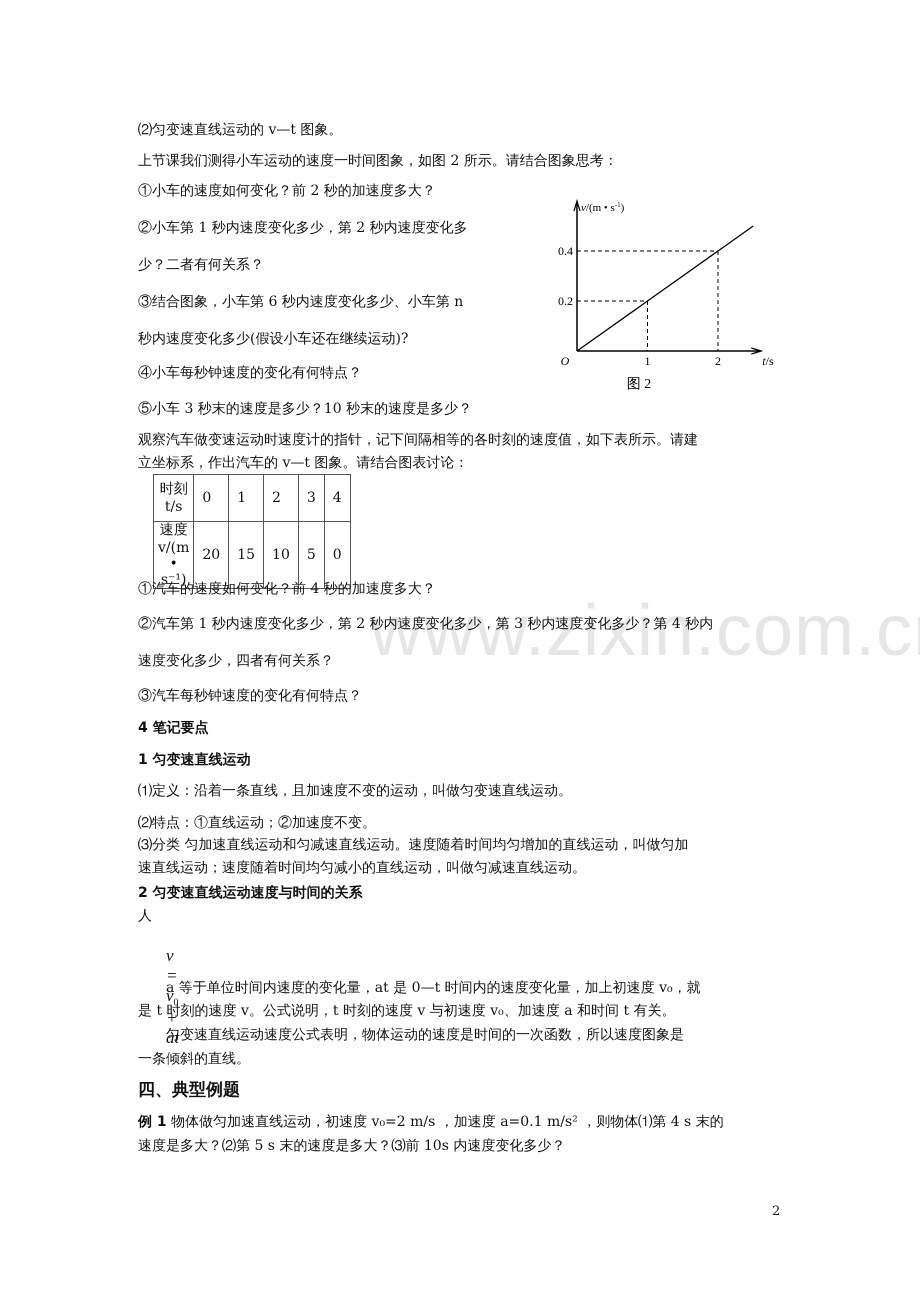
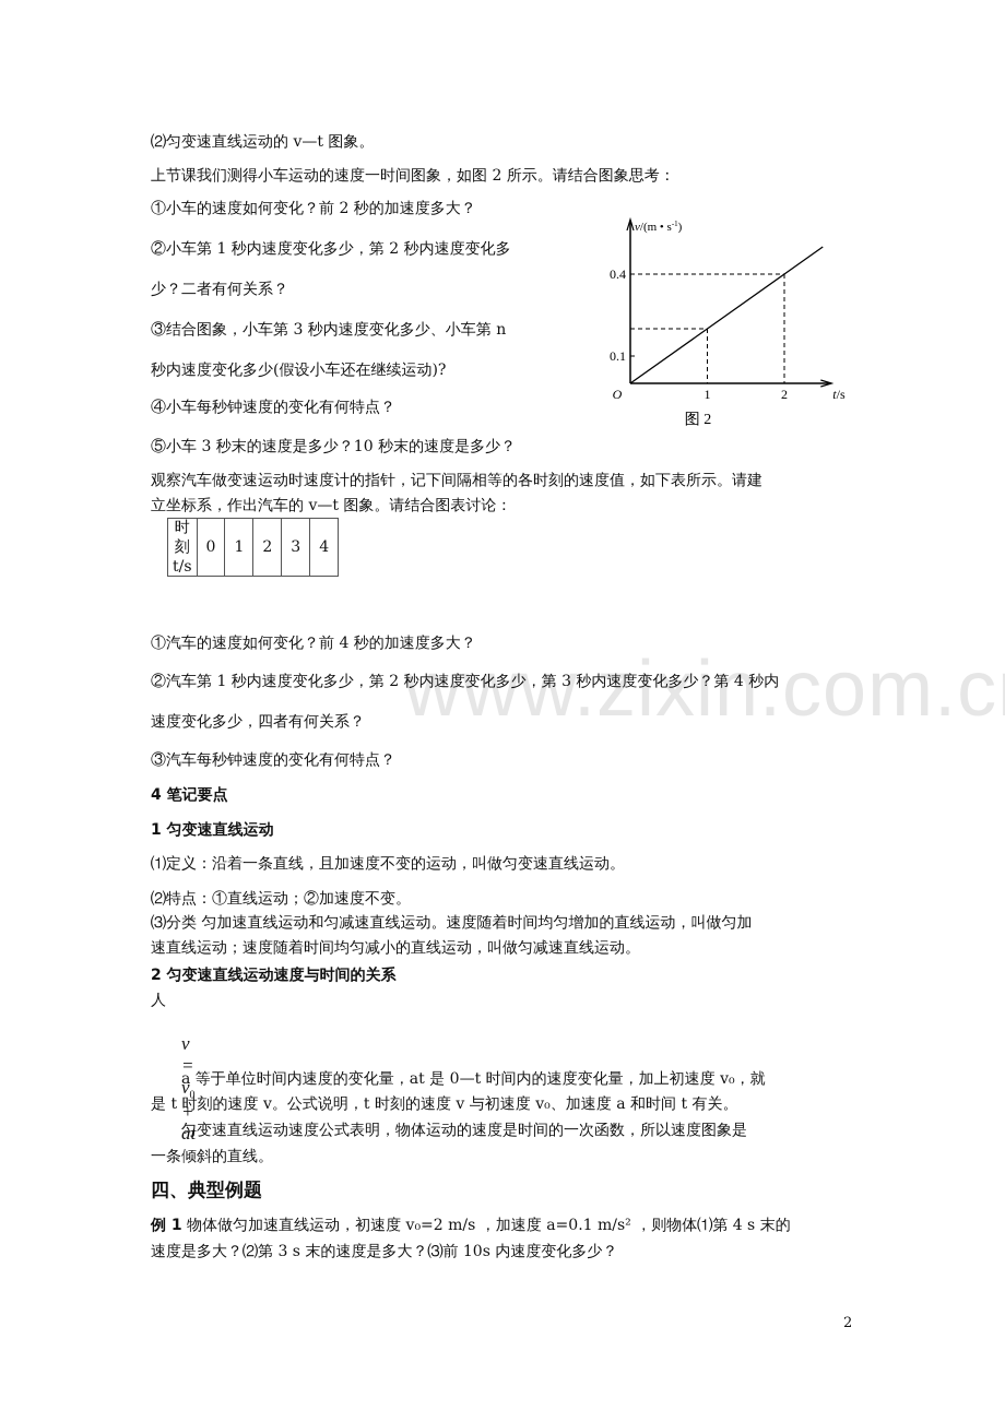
  www.zixin.com.c
  ⑵匀变速直线运动的 v—t 图象。
  上节课我们测得小车运动的速度一时间图象，如图 2 所示。请结合图象思考：
  ①小车的速度如何变化？前 2 秒的加速度多大？
  ②小车第 1 秒内速度变化多少，第 2 秒内速度变化多
  少？二者有何关系？
- ③结合图象，小车第 6 秒内速度变化多少、小车第 n
+ ③结合图象，小车第 3 秒内速度变化多少、小车第 n
  秒内速度变化多少(假设小车还在继续运动)?
  ④小车每秒钟速度的变化有何特点？
  ⑤小车 3 秒末的速度是多少？10 秒末的速度是多少？
- 0.2
+ 0.1
  0.4
  1
  2
  O
  t/s
  v/(m • s-1)
  图 2
  观察汽车做变速运动时速度计的指针，记下间隔相等的各时刻的速度值，如下表所示。请建
  立坐标系，作出汽车的 v—t 图象。请结合图表讨论：
  时刻 t/s	0	1	2	3	4
- 速度 v/(m • s⁻¹)	20	15	10	5	0
  ①汽车的速度如何变化？前 4 秒的加速度多大？
  ②汽车第 1 秒内速度变化多少，第 2 秒内速度变化多少，第 3 秒内速度变化多少？第 4 秒内
  速度变化多少，四者有何关系？
  ③汽车每秒钟速度的变化有何特点？
  4 笔记要点
  1 匀变速直线运动
  ⑴定义：沿着一条直线，且加速度不变的运动，叫做匀变速直线运动。
  ⑵特点：①直线运动；②加速度不变。
  ⑶分类 匀加速直线运动和匀减速直线运动。速度随着时间均匀增加的直线运动，叫做匀加
  速直线运动；速度随着时间均匀减小的直线运动，叫做匀减速直线运动。
  2 匀变速直线运动速度与时间的关系
  人
  v = v0 + at
  a 等于单位时间内速度的变化量，at 是 0—t 时间内的速度变化量，加上初速度 v₀，就
  是 t 时刻的速度 v。公式说明，t 时刻的速度 v 与初速度 v₀、加速度 a 和时间 t 有关。
  匀变速直线运动速度公式表明，物体运动的速度是时间的一次函数，所以速度图象是
  一条倾斜的直线。
  四、典型例题
  例 1 物体做匀加速直线运动，初速度 v₀=2 m/s ，加速度 a=0.1 m/s² ，则物体⑴第 4 s 末的
- 速度是多大？⑵第 5 s 末的速度是多大？⑶前 10s 内速度变化多少？
+ 速度是多大？⑵第 3 s 末的速度是多大？⑶前 10s 内速度变化多少？
  2
